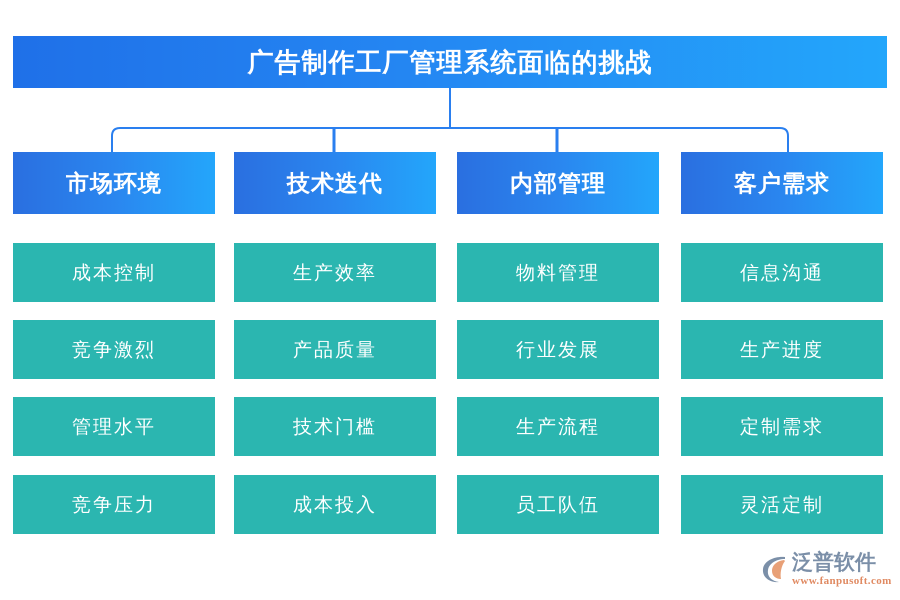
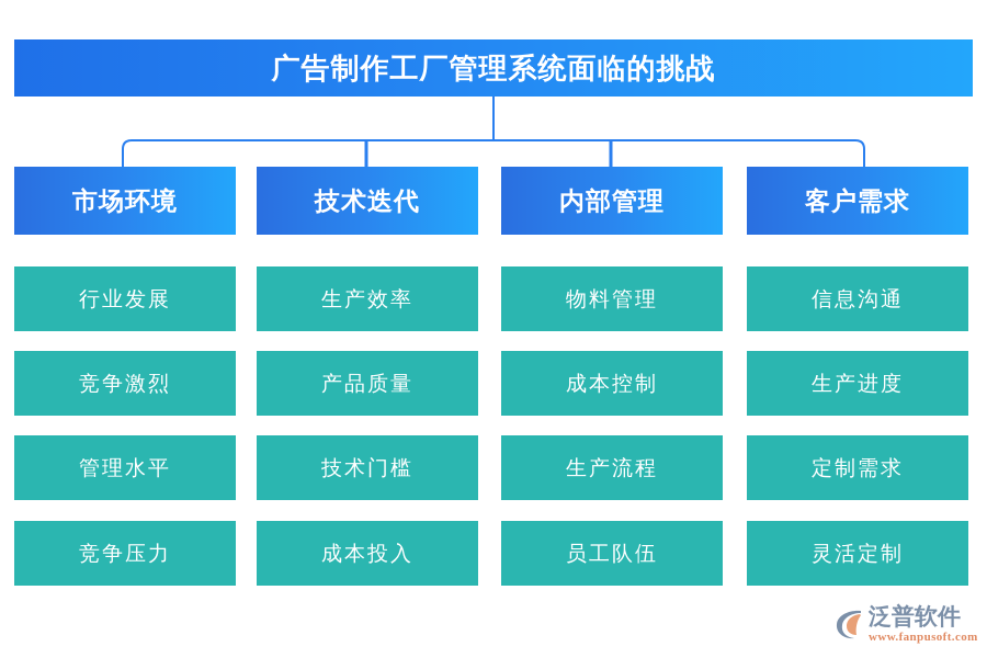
  广告制作工厂管理系统面临的挑战
  市场环境
  技术迭代
  内部管理
  客户需求
- 成本控制
+ 行业发展
  竞争激烈
  管理水平
  竞争压力
  生产效率
  产品质量
  技术门槛
  成本投入
  物料管理
- 行业发展
+ 成本控制
  生产流程
  员工队伍
  信息沟通
  生产进度
  定制需求
  灵活定制
  泛普软件
  www.fanpusoft.com
